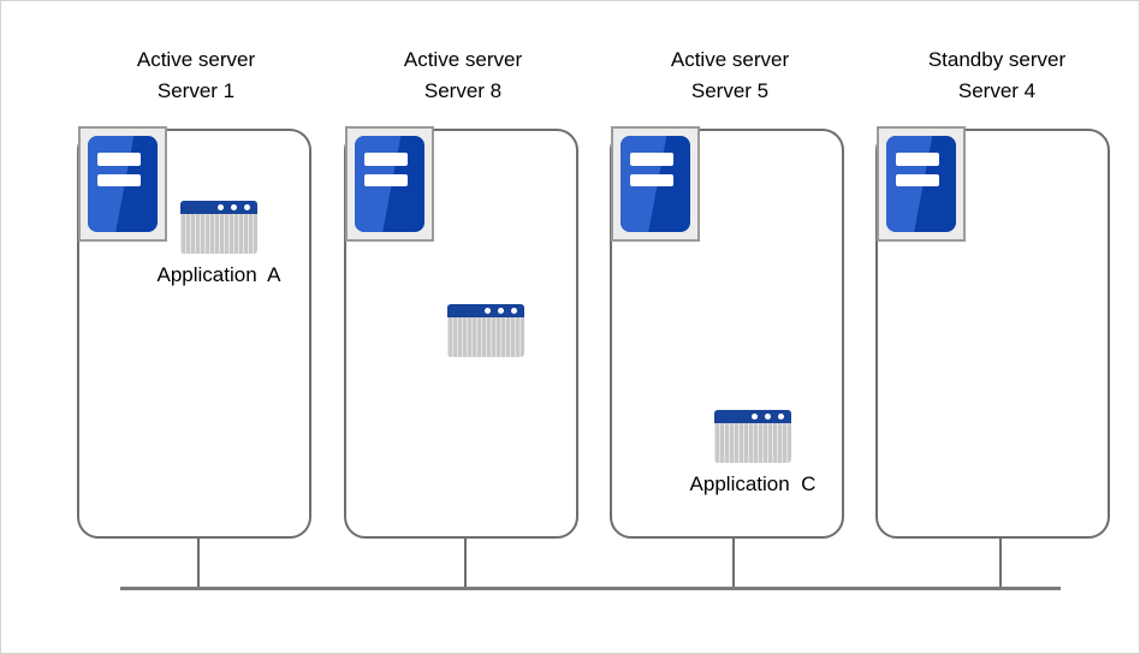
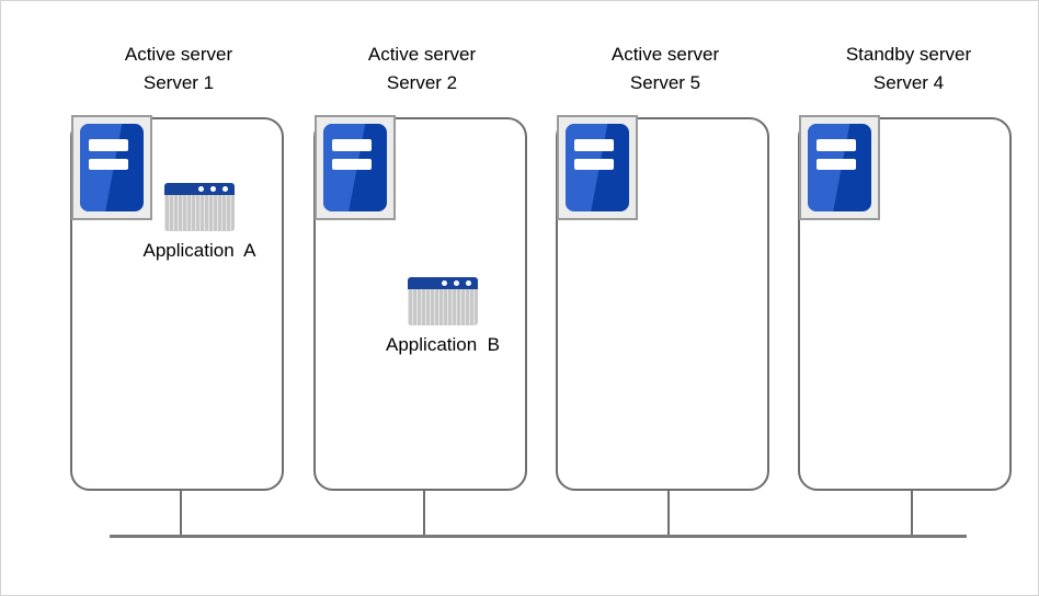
  Active server
  Server 1
  Application A
  Active server
- Server 8
+ Server 2
+ Application B
  Active server
  Server 5
- Application C
  Standby server
  Server 4
